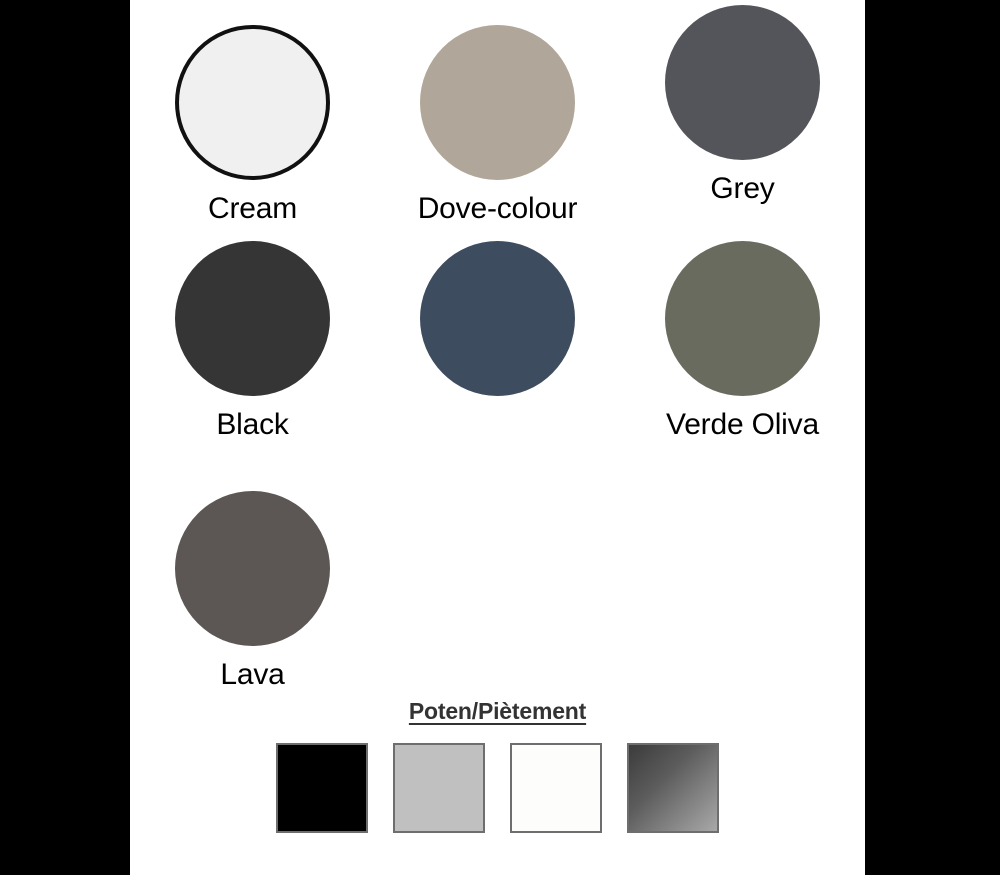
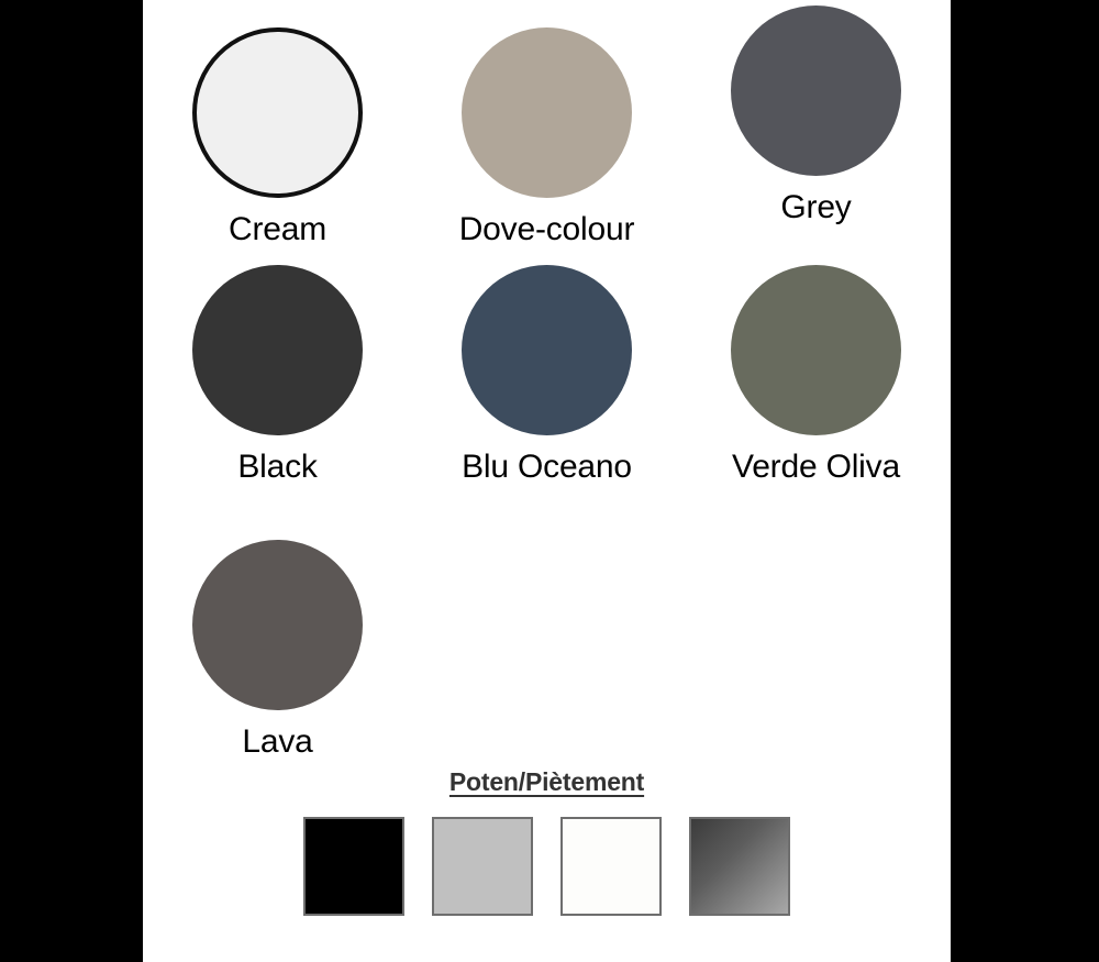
  Cream
  Dove-colour
  Grey
  Black
+ Blu Oceano
  Verde Oliva
  Lava
  Poten/Piètement
